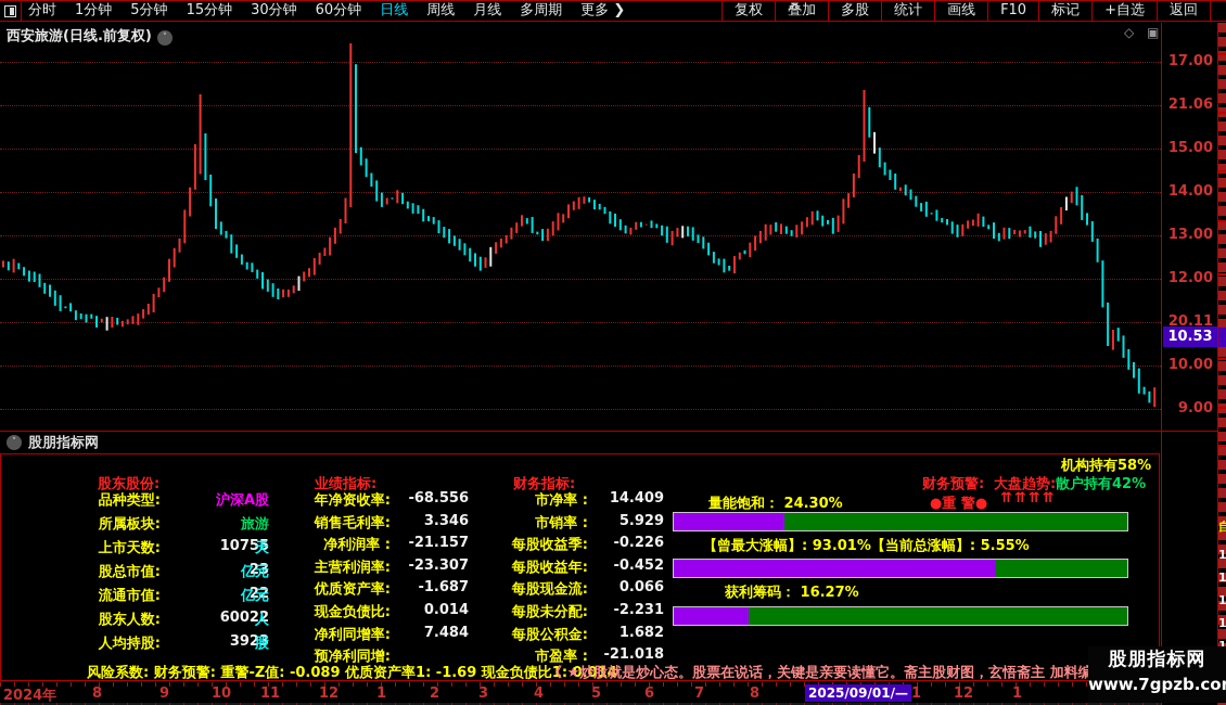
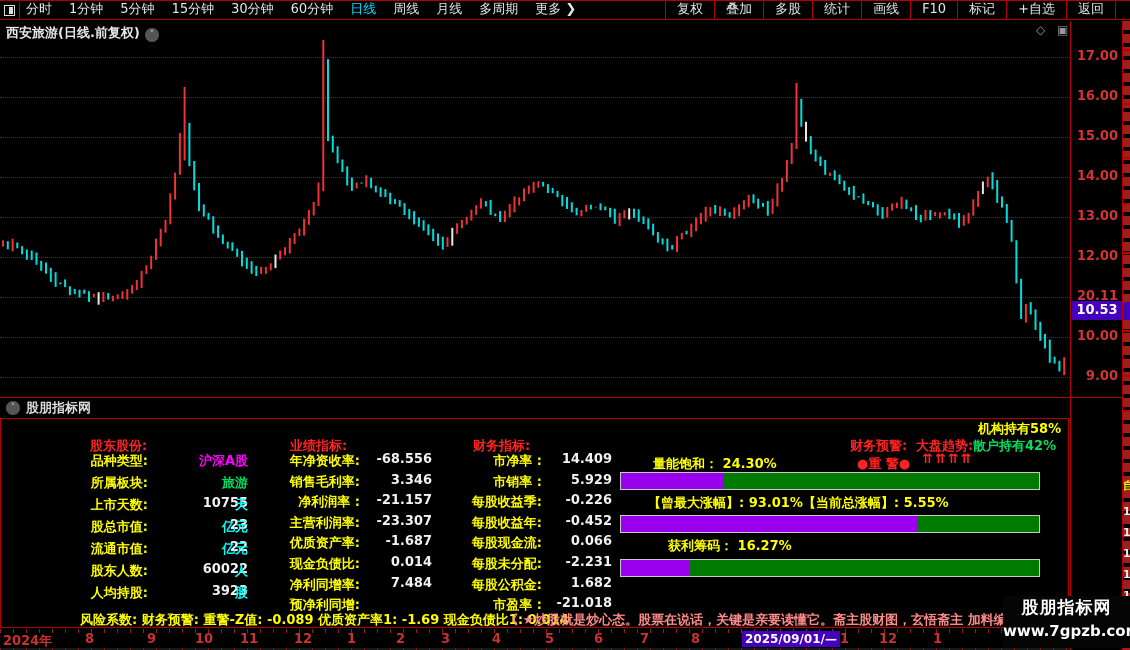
  分时
  1分钟
  5分钟
  15分钟
  30分钟
  60分钟
  日线
  周线
  月线
  多周期
  更多 ❯
  复权
  叠加
  多股
  统计
  画线
  F10
  标记
  +自选
  返回
  西安旅游(日线.前复权) ˅
  ◇
  ▣
  17.00
- 21.06
+ 16.00
  15.00
  14.00
  13.00
  12.00
  20.11
  10.00
  9.00
  10.53
  ˅
  股朋指标网
  机构持有58%
  股东股份:
  业绩指标:
  财务指标:
  财务预警:
  大盘趋势:
  散户持有42%
  ●重 警●
  ⇈⇈⇈⇈
  品种类型:
  沪深A股
  所属板块:
  旅游
  上市天数:
  10755
  天
  股总市值:
  23
  亿元
  流通市值:
  22
  亿元
  股东人数:
  60022
  人
  人均持股:
  3923
  股
  年净资收率:
  -68.556
  销售毛利率:
  3.346
  净利润率 :
  -21.157
  主营利润率:
  -23.307
  优质资产率:
  -1.687
  现金负债比:
  0.014
  净利同增率:
  7.484
  预净利同增:
  市净率 :
  14.409
  市销率 :
  5.929
  每股收益季:
  -0.226
  每股收益年:
  -0.452
  每股现金流:
  0.066
  每股未分配:
  -2.231
  每股公积金:
  1.682
  市盈率 :
  -21.018
  量能饱和： 24.30%
  【曾最大涨幅】: 93.01%【当前总涨幅】: 5.55%
  获利筹码： 16.27%
  风险系数: 财务预警: 重警-Z值: -0.089 优质资产率1: -1.69 现金负债比1: 0.014
  《 ★炒股就是炒心态。股票在说话，关键是亲要读懂它。斋主股财图，玄悟斋主 加料编
  2024年
  8
  9
  10
  11
  12
  1
  2
  3
  4
  5
  6
  7
  8
  12
  1
  2025/09/01/—
  自
  1
  1
  1
  1
  股朋指标网
  www.7gpzb.co
